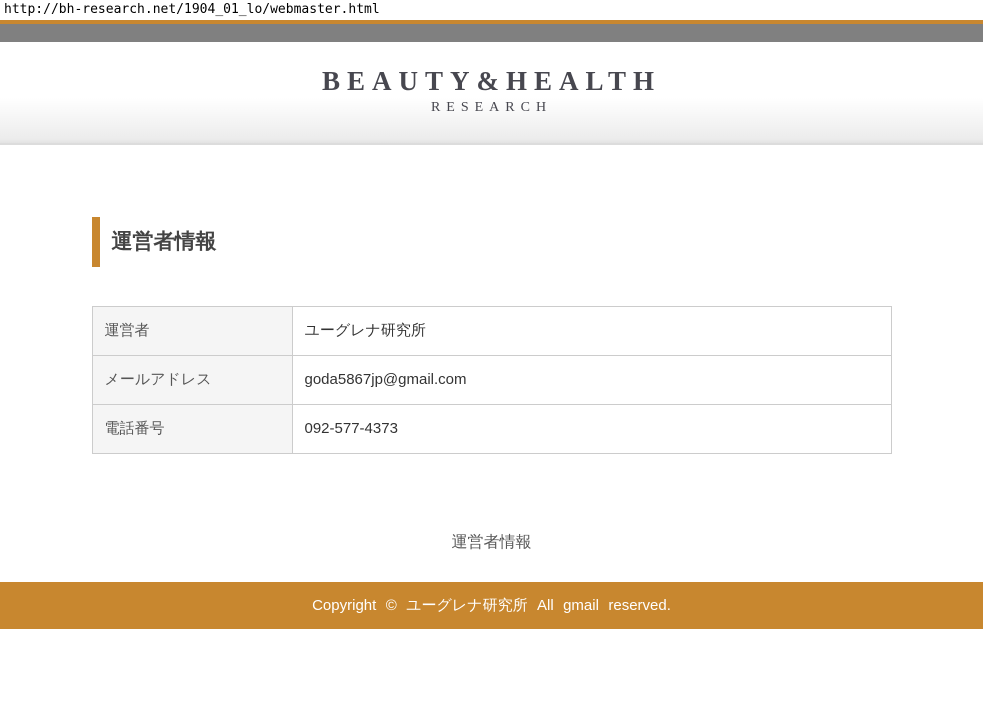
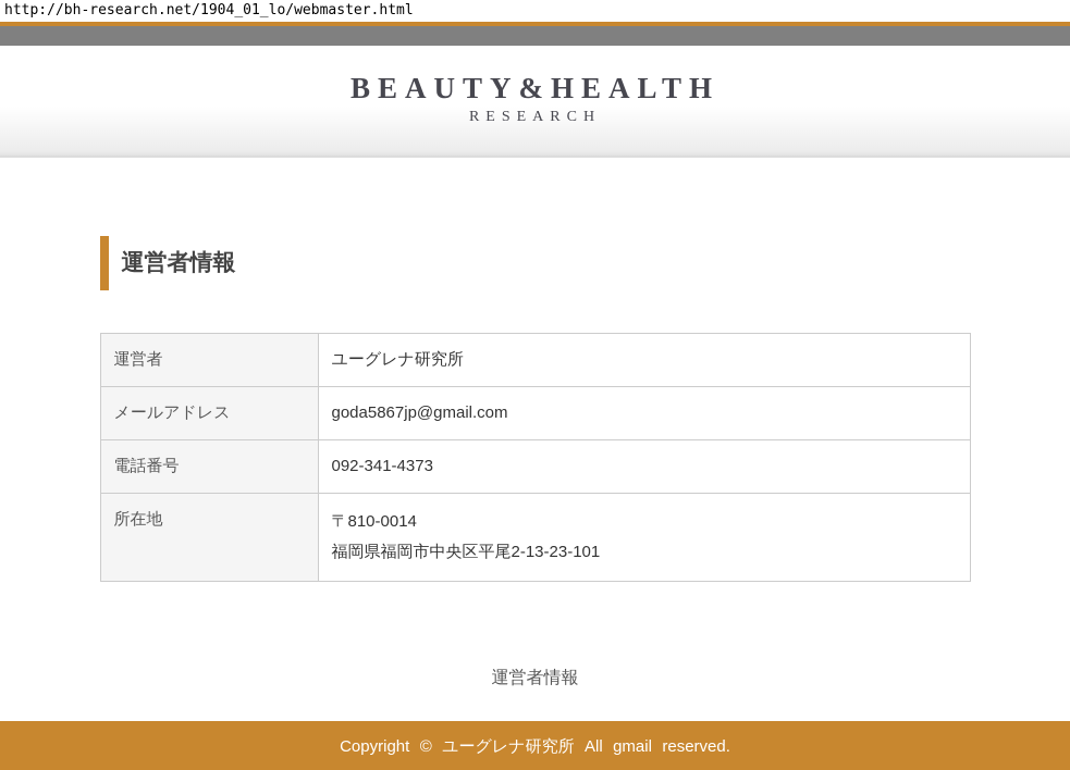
  http://bh-research.net/1904_01_lo/webmaster.html
  BEAUTY&HEALTH
  RESEARCH
  運営者情報
  運営者	ユーグレナ研究所
  メールアドレス	goda5867jp@gmail.com
- 電話番号	092-577-4373
+ 電話番号	092-341-4373
+ 所在地	〒810-0014 福岡県福岡市中央区平尾2-13-23-101
  運営者情報
  Copyright © ユーグレナ研究所 All gmail reserved.
